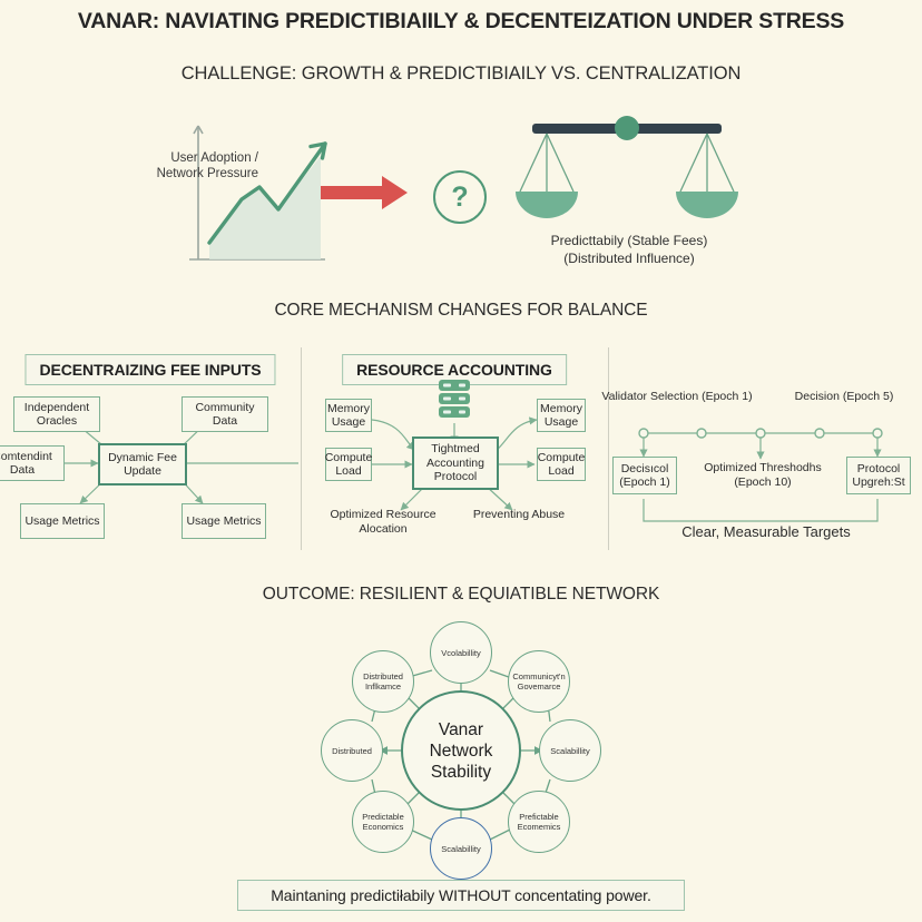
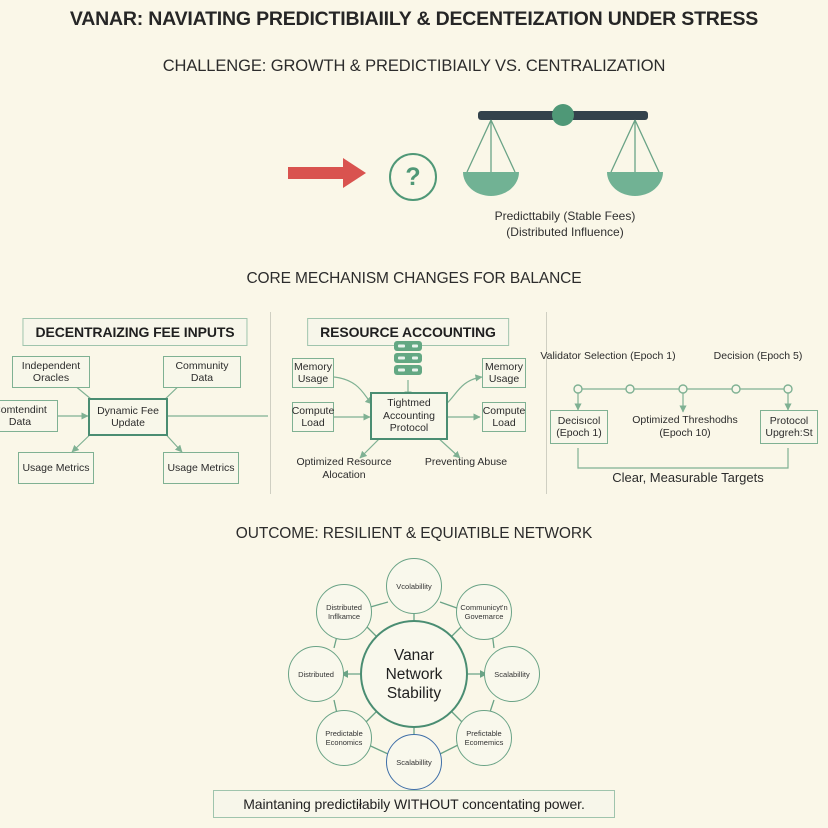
  VANAR: NAVIATING PREDICTIBIAIILY & DECENTEIZATION UNDER STRESS
  CHALLENGE: GROWTH & PREDICTIBIAILY VS. CENTRALIZATION
- User Adoption /
- Network Pressure
  ?
  Predicttabily (Stable Fees)
  (Distributed Influence)
  CORE MECHANISM CHANGES FOR BALANCE
  DECENTRAIZING FEE INPUTS
  Independent Oracles
  Community Data
  omtendint Data
  Dynamic Fee Update
  Usage Metrics
  Usage Metrics
  RESOURCE ACCOUNTING
  Memory Usage
  Compute Load
  Tightmed Accounting Protocol
  Memory Usage
  Compute Load
  Optimized Resource Alocation
  Preventing Abuse
  Validator Selection (Epoch 1)
  Decision (Epoch 5)
  Decisıcol (Epoch 1)
  Optimized Threshodhs (Epoch 10)
  Protocol Upgreh:St
  Clear, Measurable Targets
  OUTCOME: RESILIENT & EQUIATIBLE NETWORK
  Vanar
  Network
  Stability
  Vcolabillity
  Communicyt'n Govemarce
  Scalabillity
  Prefictable Ecomemics
  Scalabillity
  Predictable Economics
  Distributed
  Distributed Inflkamce
  Maintaning predictiłabily WITHOUT concentating power.
